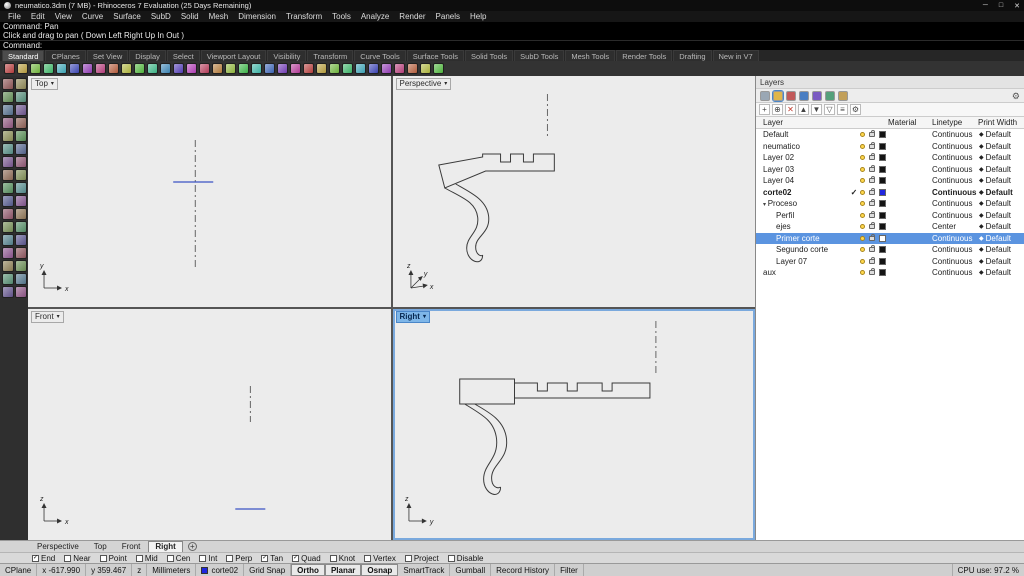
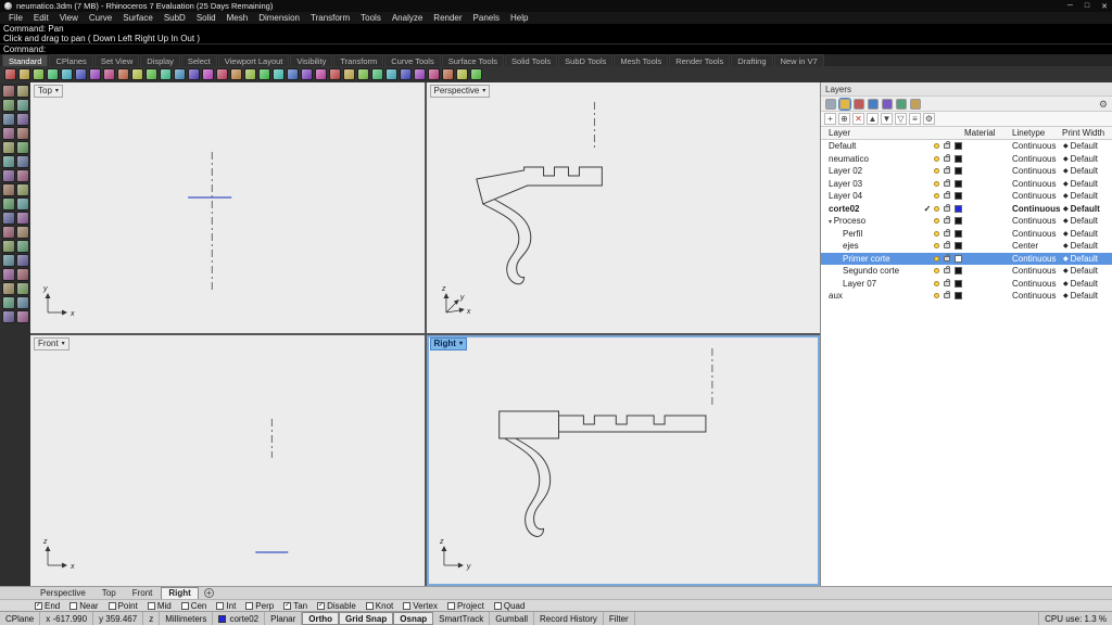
  neumatico.3dm (7 MB) - Rhinoceros 7 Evaluation (25 Days Remaining)
  File
  Edit
  View
  Curve
  Surface
  SubD
  Solid
  Mesh
  Dimension
  Transform
  Tools
  Analyze
  Render
  Panels
  Help
  Command: Pan
  Click and drag to pan ( Down Left Right Up In Out )
  Command:
  Standard
  CPlanes
  Set View
  Display
  Select
  Viewport Layout
  Visibility
  Transform
  Curve Tools
  Surface Tools
  Solid Tools
  SubD Tools
  Mesh Tools
  Render Tools
  Drafting
  New in V7
  Top
  Perspective
  Front
  Right
  Layers
  ⚙
  +
  ⊕
  ✕
  ▲
  ▼
  ▽
  ≡
  ⚙
  Layer
  Material
  Linetype
  Print Width
  Default
  Continuous
  Default
  neumatico
  Continuous
  Default
  Layer 02
  Continuous
  Default
  Layer 03
  Continuous
  Default
  Layer 04
  Continuous
  Default
  corte02
  ✓
  Continuous
  Default
  Proceso
  Continuous
  Default
  Perfil
  Continuous
  Default
  ejes
  Center
  Default
  Primer corte
  Continuous
  Default
  Segundo corte
  Continuous
  Default
  Layer 07
  Continuous
  Default
  aux
  Continuous
  Default
  Perspective
  Top
  Front
  Right
  +
  End
  Near
  Point
  Mid
  Cen
  Int
  Perp
  Tan
- Quad
+ Disable
  Knot
  Vertex
  Project
- Disable
+ Quad
  CPlane
  x -617.990
  y 359.467
  z
  Millimeters
  corte02
- Grid Snap
+ Planar
  Ortho
- Planar
+ Grid Snap
  Osnap
  SmartTrack
  Gumball
  Record History
  Filter
- CPU use: 97.2 %
+ CPU use: 1.3 %
